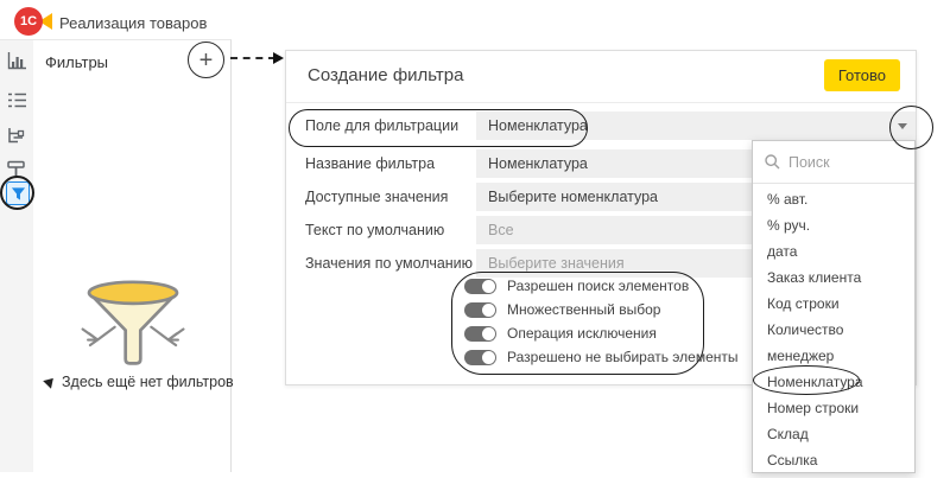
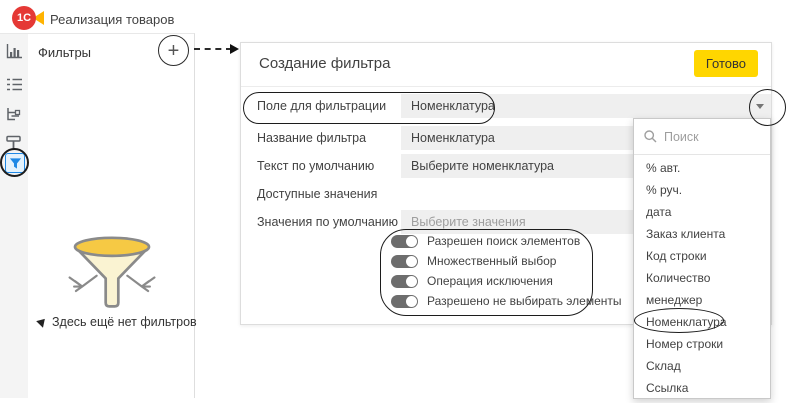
  1С
  Реализация товаров
  Фильтры
  +
  Здесь ещё нет фильтров
  Создание фильтра
  Готово
  Поле для фильтрации
  Номенклатура
  Название фильтра
  Номенклатура
- Доступные значения
+ Текст по умолчанию
  Выберите номенклатура
- Текст по умолчанию
+ Доступные значения
- Все
  Значения по умолчанию
  Выберите значения
  Разрешен поиск элементов
  Множественный выбор
  Операция исключения
  Разрешено не выбирать элементы
  Поиск
  % авт.
  % руч.
  дата
  Заказ клиента
  Код строки
  Количество
  менеджер
  Номенклатура
  Номер строки
  Склад
  Ссылка
